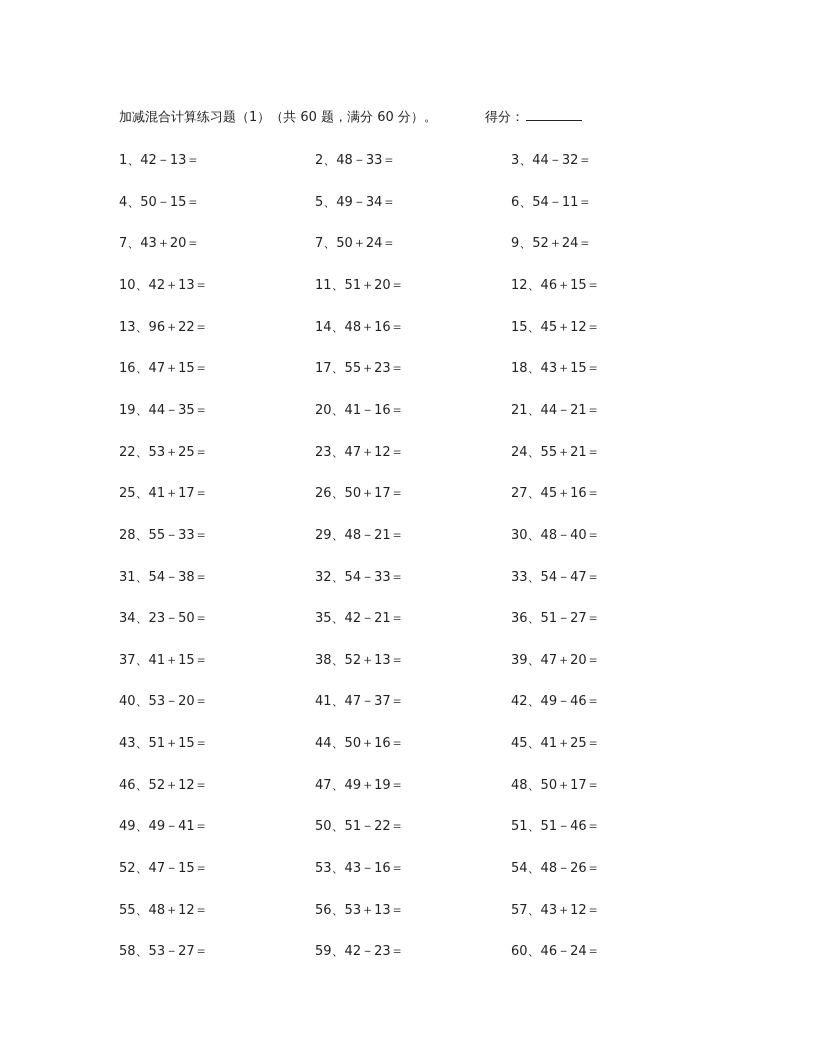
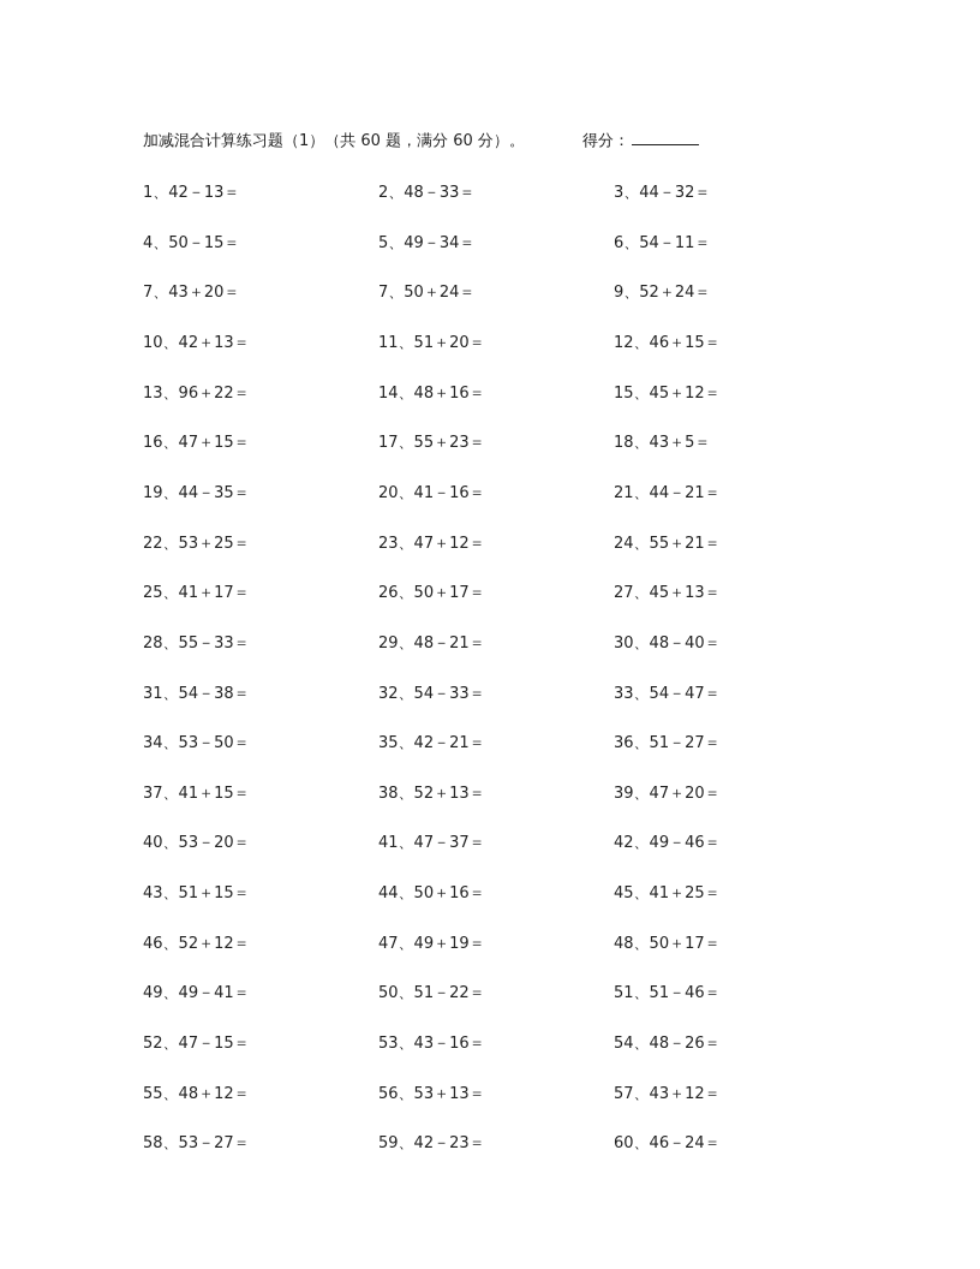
  加减混合计算练习题（1）（共 60 题，满分 60 分）。
  得分：
  1、42－13＝
  2、48－33＝
  3、44－32＝
  4、50－15＝
  5、49－34＝
  6、54－11＝
  7、43＋20＝
  7、50＋24＝
  9、52＋24＝
  10、42＋13＝
  11、51＋20＝
  12、46＋15＝
  13、96＋22＝
  14、48＋16＝
  15、45＋12＝
  16、47＋15＝
  17、55＋23＝
- 18、43＋15＝
+ 18、43＋5＝
  19、44－35＝
  20、41－16＝
  21、44－21＝
  22、53＋25＝
  23、47＋12＝
  24、55＋21＝
  25、41＋17＝
  26、50＋17＝
- 27、45＋16＝
+ 27、45＋13＝
  28、55－33＝
  29、48－21＝
  30、48－40＝
  31、54－38＝
  32、54－33＝
  33、54－47＝
- 34、23－50＝
+ 34、53－50＝
  35、42－21＝
  36、51－27＝
  37、41＋15＝
  38、52＋13＝
  39、47＋20＝
  40、53－20＝
  41、47－37＝
  42、49－46＝
  43、51＋15＝
  44、50＋16＝
  45、41＋25＝
  46、52＋12＝
  47、49＋19＝
  48、50＋17＝
  49、49－41＝
  50、51－22＝
  51、51－46＝
  52、47－15＝
  53、43－16＝
  54、48－26＝
  55、48＋12＝
  56、53＋13＝
  57、43＋12＝
  58、53－27＝
  59、42－23＝
  60、46－24＝
